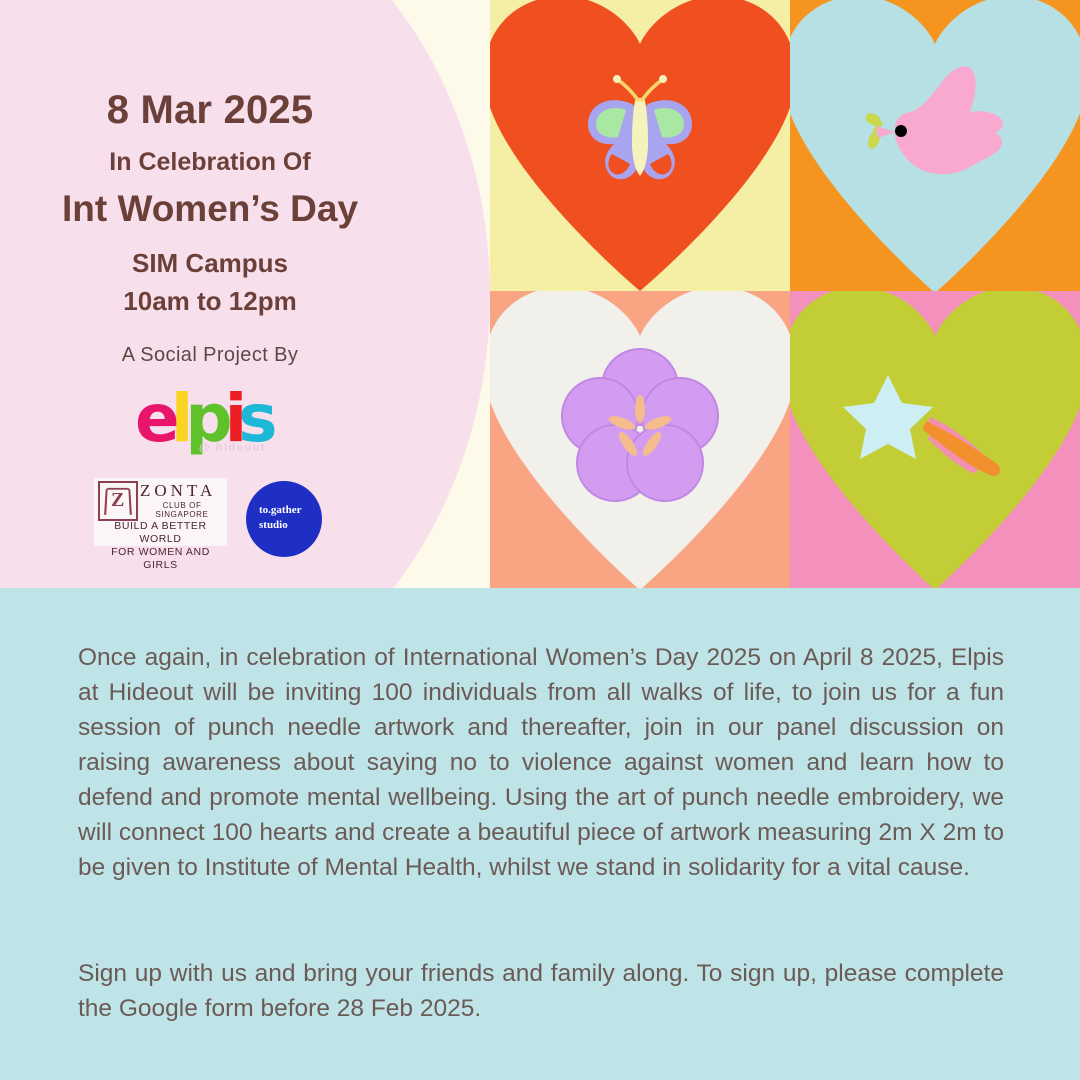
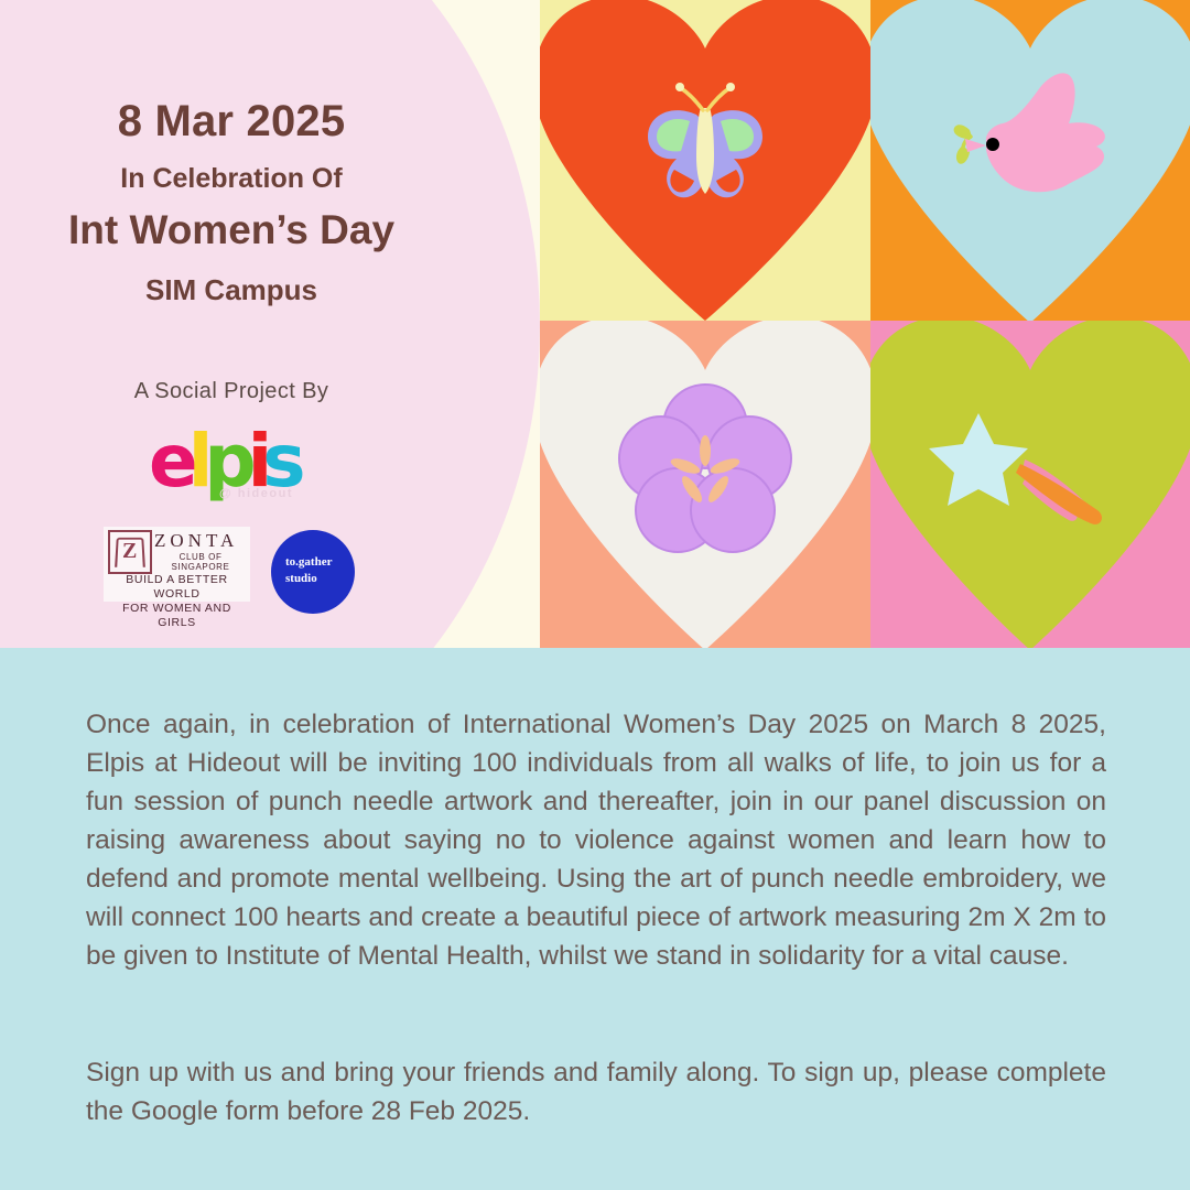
  8 Mar 2025
  In Celebration Of
  Int Women’s Day
  SIM Campus
- 10am to 12pm
  A Social Project By
  elpis
  @ hideout
  Z
  ZONTA
  CLUB OF
  SINGAPORE
  BUILD A BETTER WORLD
  FOR WOMEN AND GIRLS
  to.gather
  studio
- Once again, in celebration of International Women’s Day 2025 on April 8 2025, Elpis at Hideout will be inviting 100 individuals from all walks of life, to join us for a fun session of punch needle artwork and thereafter, join in our panel discussion on raising awareness about saying no to violence against women and learn how to defend and promote mental wellbeing. Using the art of punch needle embroidery, we will connect 100 hearts and create a beautiful piece of artwork measuring 2m X 2m to be given to Institute of Mental Health, whilst we stand in solidarity for a vital cause.
+ Once again, in celebration of International Women’s Day 2025 on March 8 2025, Elpis at Hideout will be inviting 100 individuals from all walks of life, to join us for a fun session of punch needle artwork and thereafter, join in our panel discussion on raising awareness about saying no to violence against women and learn how to defend and promote mental wellbeing. Using the art of punch needle embroidery, we will connect 100 hearts and create a beautiful piece of artwork measuring 2m X 2m to be given to Institute of Mental Health, whilst we stand in solidarity for a vital cause.
  Sign up with us and bring your friends and family along. To sign up, please complete the Google form before 28 Feb 2025.
